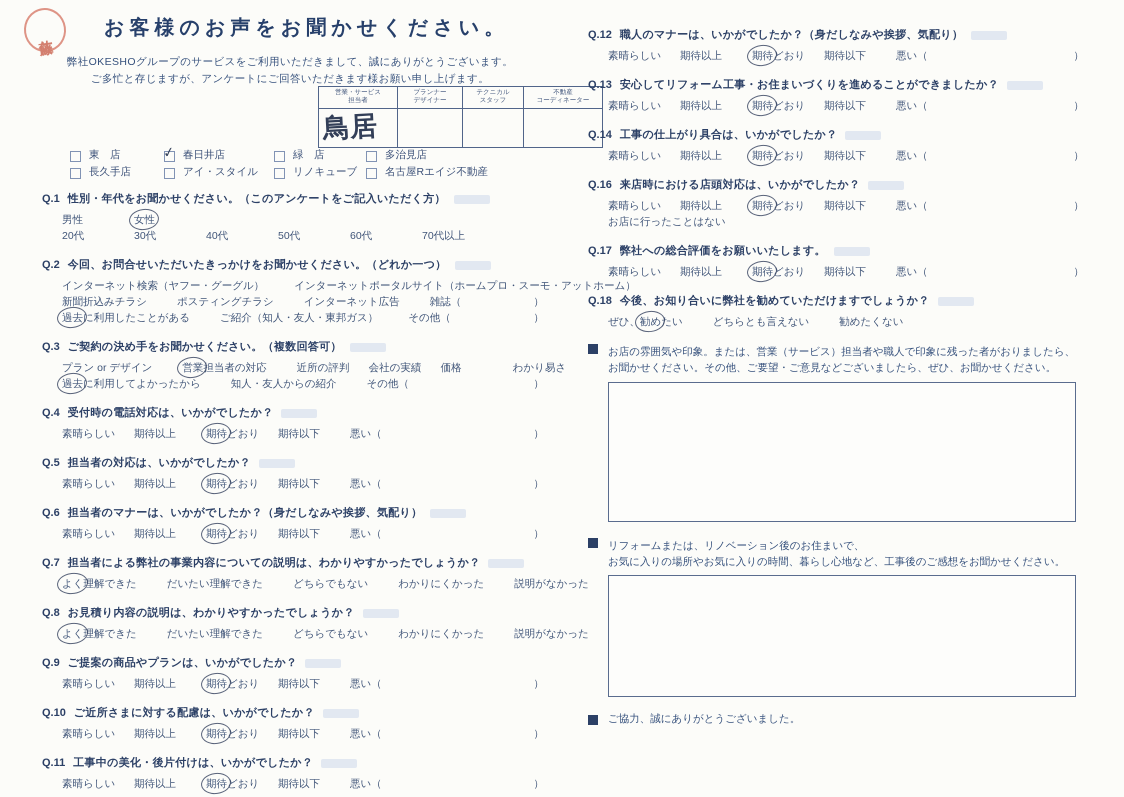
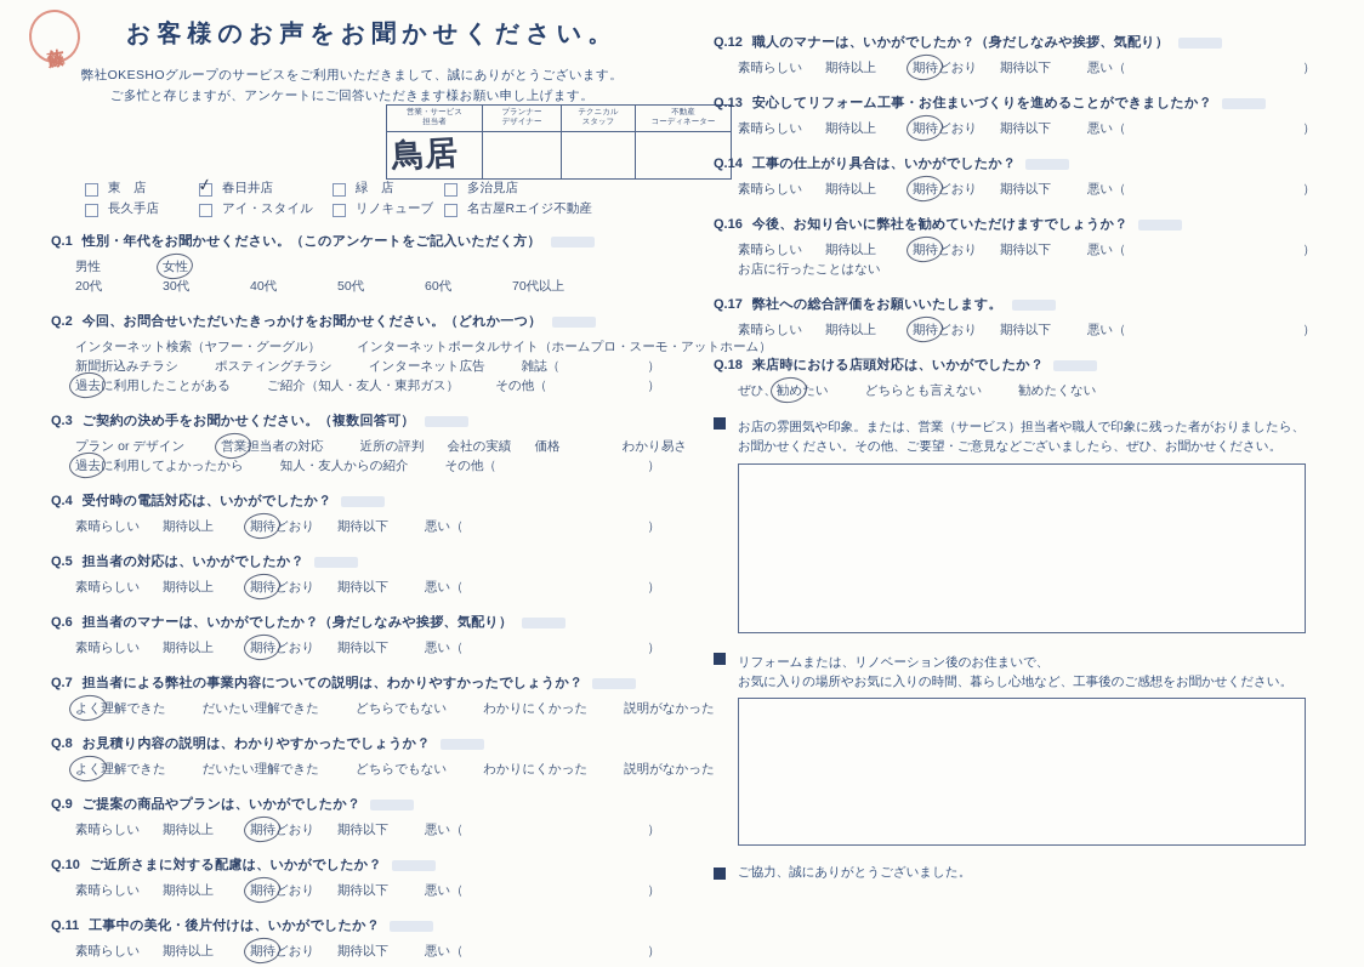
  お客様のお声をお聞かせください。
  弊社OKESHOグループのサービスをご利用いただきまして、誠にありがとうございます。
  ご多忙と存じますが、アンケートにご回答いただきます様お願い申し上げます。
  東 店
  春日井店
  緑 店
  多治見店
  長久手店
  アイ・スタイル
  リノキューブ
  名古屋Rエイジ不動産
  Q.1 性別・年代をお聞かせください。（このアンケートをご記入いただく方）
  男性
  女性
  20代
  30代
  40代
  50代
  60代
  70代以上
  Q.2 今回、お問合せいただいたきっかけをお聞かせください。（どれか一つ）
  インターネット検索（ヤフー・グーグル）
  インターネットポータルサイト（ホームプロ・スーモ・アットホーム）
  新聞折込みチラシ
  ポスティングチラシ
  インターネット広告
  雑誌（
  ）
  過去に利用したことがある
  ご紹介（知人・友人・東邦ガス）
  その他（
  ）
  Q.3 ご契約の決め手をお聞かせください。（複数回答可）
  プラン or デザイン
  営業担当者の対応
  近所の評判
  会社の実績
  価格
  わかり易さ
  過去に利用してよかったから
  知人・友人からの紹介
  その他（
  ）
  Q.4 受付時の電話対応は、いかがでしたか？
  素晴らしい
  期待以上
  期待どおり
  期待以下
  悪い（
  ）
  Q.5 担当者の対応は、いかがでしたか？
  素晴らしい
  期待以上
  期待どおり
  期待以下
  悪い（
  ）
  Q.6 担当者のマナーは、いかがでしたか？（身だしなみや挨拶、気配り）
  素晴らしい
  期待以上
  期待どおり
  期待以下
  悪い（
  ）
  Q.7 担当者による弊社の事業内容についての説明は、わかりやすかったでしょうか？
  よく理解できた
  だいたい理解できた
  どちらでもない
  わかりにくかった
  説明がなかった
  Q.8 お見積り内容の説明は、わかりやすかったでしょうか？
  よく理解できた
  だいたい理解できた
  どちらでもない
  わかりにくかった
  説明がなかった
  Q.9 ご提案の商品やプランは、いかがでしたか？
  素晴らしい
  期待以上
  期待どおり
  期待以下
  悪い（
  ）
  Q.10 ご近所さまに対する配慮は、いかがでしたか？
  素晴らしい
  期待以上
  期待どおり
  期待以下
  悪い（
  ）
  Q.11 工事中の美化・後片付けは、いかがでしたか？
  素晴らしい
  期待以上
  期待どおり
  期待以下
  悪い（
  ）
  Q.12 職人のマナーは、いかがでしたか？（身だしなみや挨拶、気配り）
  素晴らしい
  期待以上
  期待どおり
  期待以下
  悪い（
  ）
  Q.13 安心してリフォーム工事・お住まいづくりを進めることができましたか？
  素晴らしい
  期待以上
  期待どおり
  期待以下
  悪い（
  ）
  Q.14 工事の仕上がり具合は、いかがでしたか？
  素晴らしい
  期待以上
  期待どおり
  期待以下
  悪い（
  ）
- Q.16 来店時における店頭対応は、いかがでしたか？
+ Q.16 今後、お知り合いに弊社を勧めていただけますでしょうか？
  素晴らしい
  期待以上
  期待どおり
  期待以下
  悪い（
  ）
  お店に行ったことはない
  Q.17 弊社への総合評価をお願いいたします。
  素晴らしい
  期待以上
  期待どおり
  期待以下
  悪い（
  ）
- Q.18 今後、お知り合いに弊社を勧めていただけますでしょうか？
+ Q.18 来店時における店頭対応は、いかがでしたか？
  ぜひ、勧めたい
  どちらとも言えない
  勧めたくない
  お店の雰囲気や印象。または、営業（サービス）担当者や職人で印象に残った者がおりましたら、
  お聞かせください。その他、ご要望・ご意見などございましたら、ぜひ、お聞かせください。
  リフォームまたは、リノベーション後のお住まいで、
  お気に入りの場所やお気に入りの時間、暮らし心地など、工事後のご感想をお聞かせください。
  ご協力、誠にありがとうございました。
